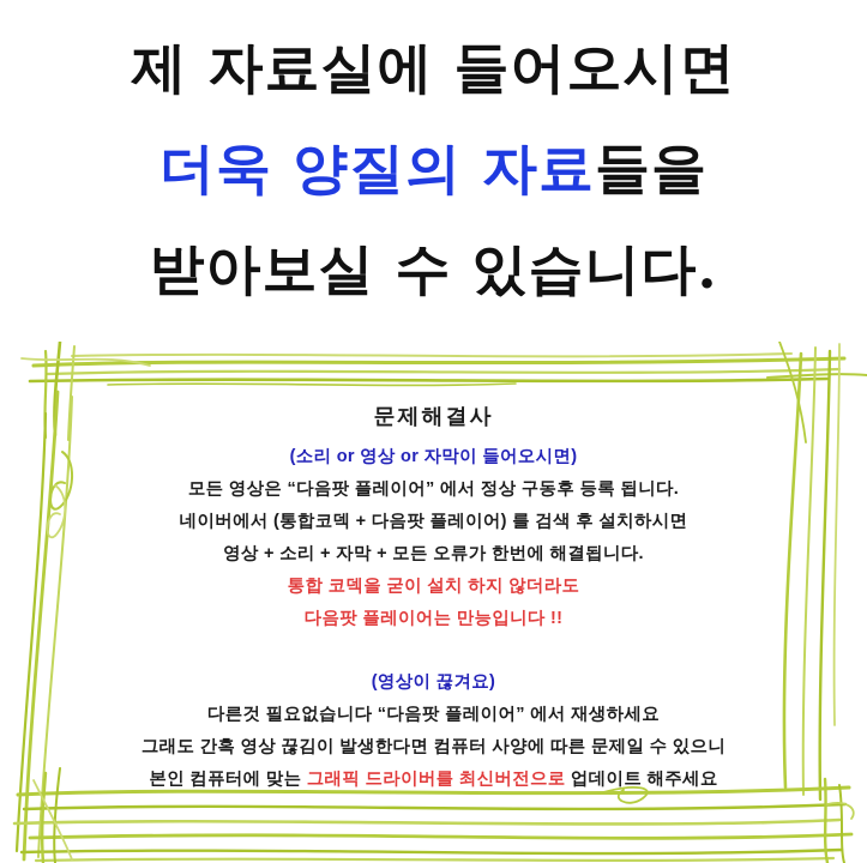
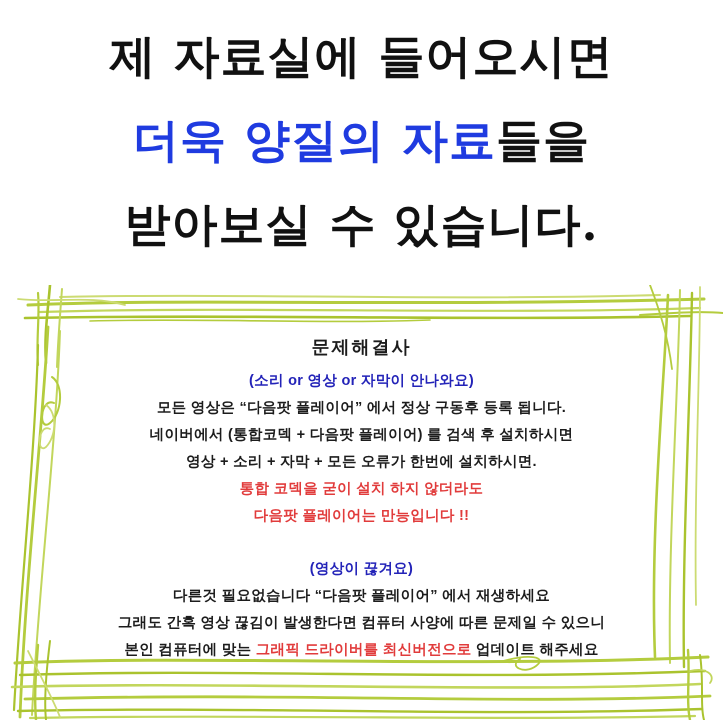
  제 자료실에 들어오시면
  더욱 양질의 자료들을
  받아보실 수 있습니다.
  문제해결사
- (소리 or 영상 or 자막이 들어오시면)
+ (소리 or 영상 or 자막이 안나와요)
  모든 영상은 “다음팟 플레이어” 에서 정상 구동후 등록 됩니다.
  네이버에서 (통합코덱 + 다음팟 플레이어) 를 검색 후 설치하시면
- 영상 + 소리 + 자막 + 모든 오류가 한번에 해결됩니다.
+ 영상 + 소리 + 자막 + 모든 오류가 한번에 설치하시면.
  통합 코덱을 굳이 설치 하지 않더라도
  다음팟 플레이어는 만능입니다 !!
  (영상이 끊겨요)
  다른것 필요없습니다 “다음팟 플레이어” 에서 재생하세요
  그래도 간혹 영상 끊김이 발생한다면 컴퓨터 사양에 따른 문제일 수 있으니
  본인 컴퓨터에 맞는 그래픽 드라이버를 최신버전으로 업데이트 해주세요
